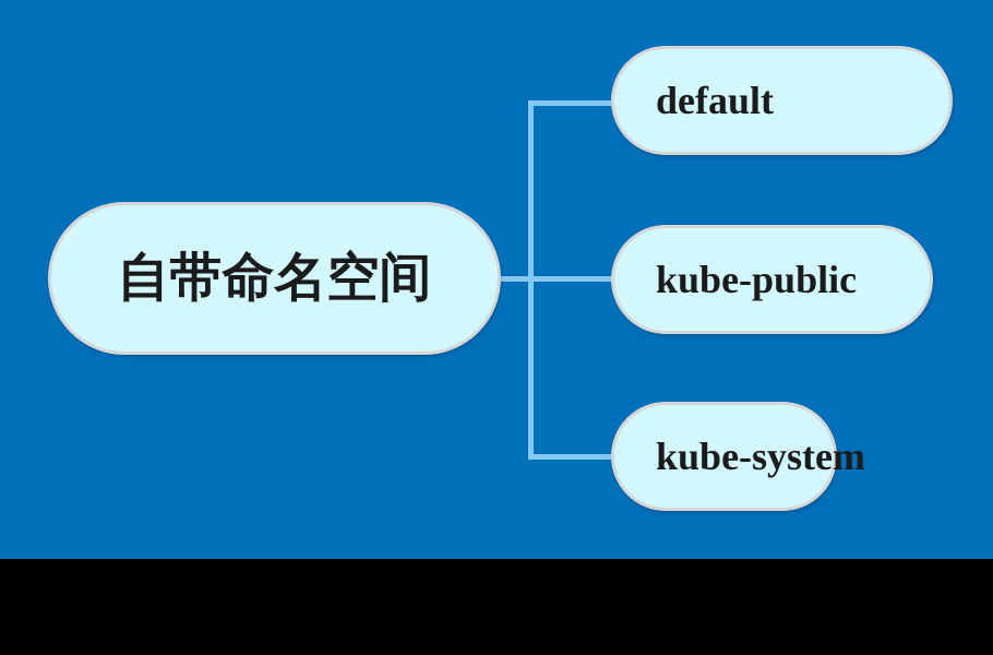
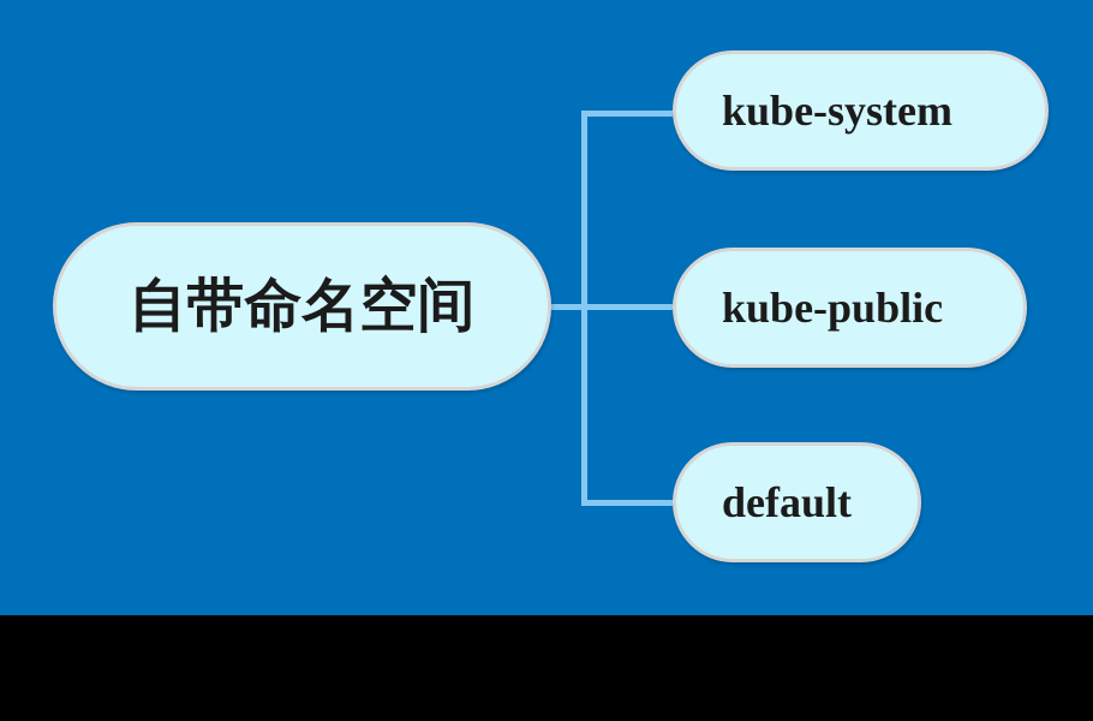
  自带命名空间
- default
+ kube-system
  kube-public
- kube-system
+ default
